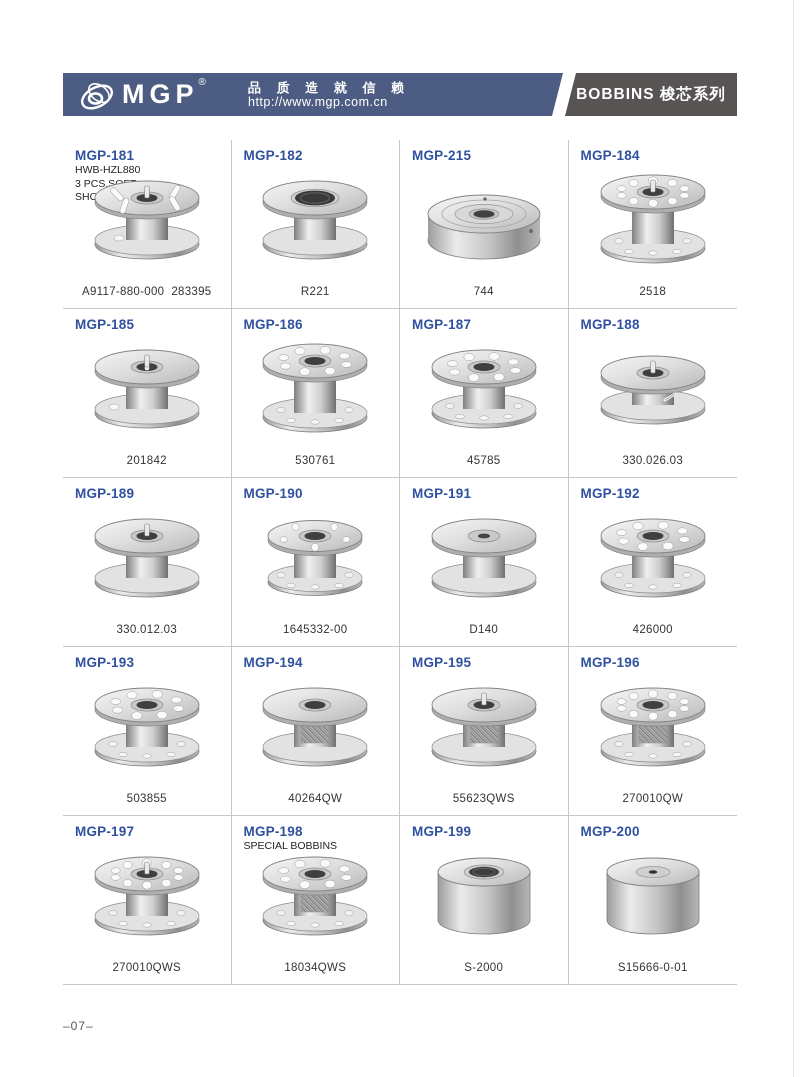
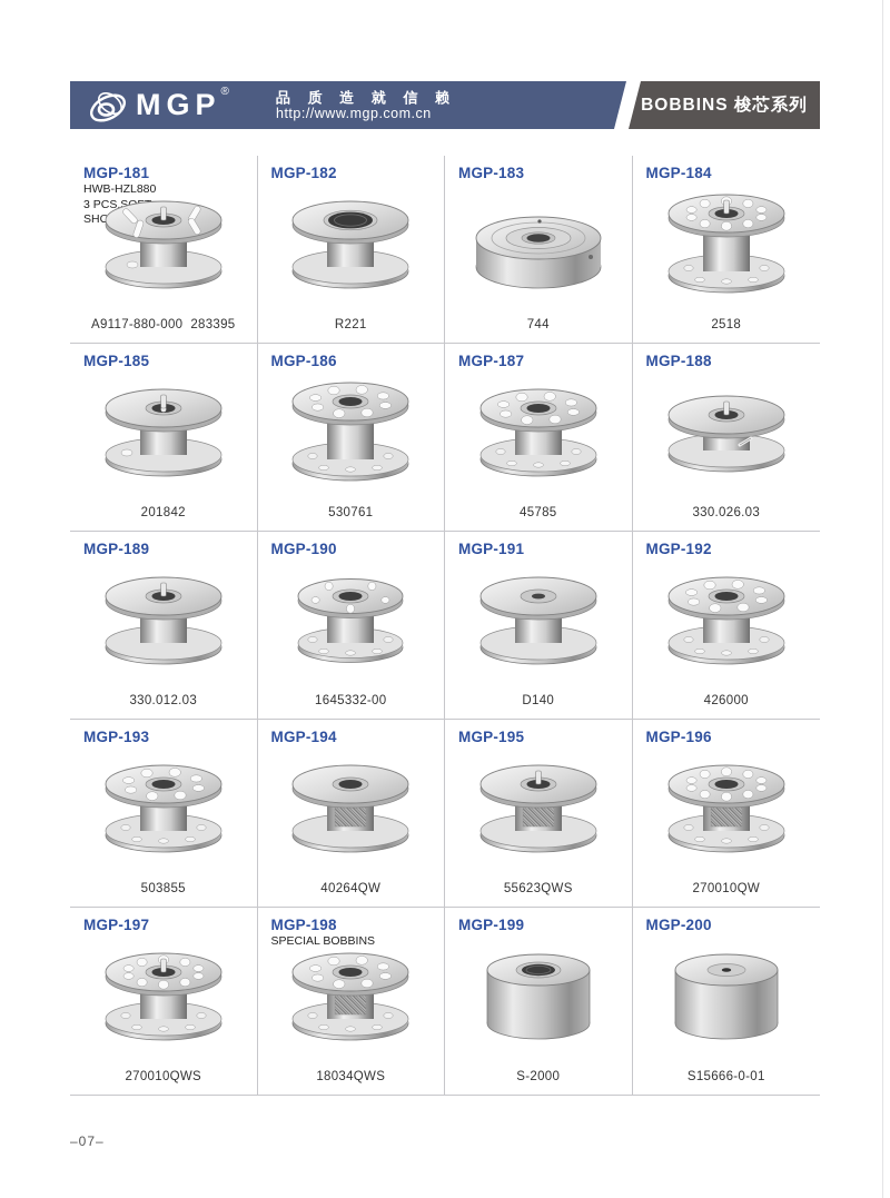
  MGP
  ®
  品 质 造 就 信 赖
  http://www.mgp.com.cn
  BOBBINS 梭芯系列
  MGP-181
  HWB-HZL880
  A9117-880-000 283395
  MGP-182
  R221
- MGP-215
+ MGP-183
  744
  MGP-184
  2518
  MGP-185
  201842
  MGP-186
  530761
  MGP-187
  45785
  MGP-188
  330.026.03
  MGP-189
  330.012.03
  MGP-190
  1645332-00
  MGP-191
  D140
  MGP-192
  426000
  MGP-193
  503855
  MGP-194
  40264QW
  MGP-195
  55623QWS
  MGP-196
  270010QW
  MGP-197
  270010QWS
  MGP-198
  SPECIAL BOBBINS
  18034QWS
  MGP-199
  S-2000
  MGP-200
  S15666-0-01
  –07–
